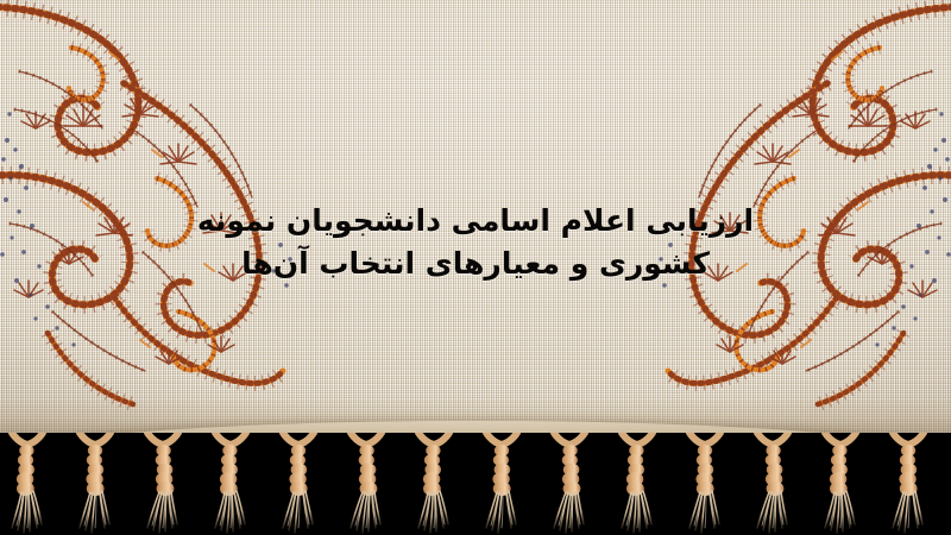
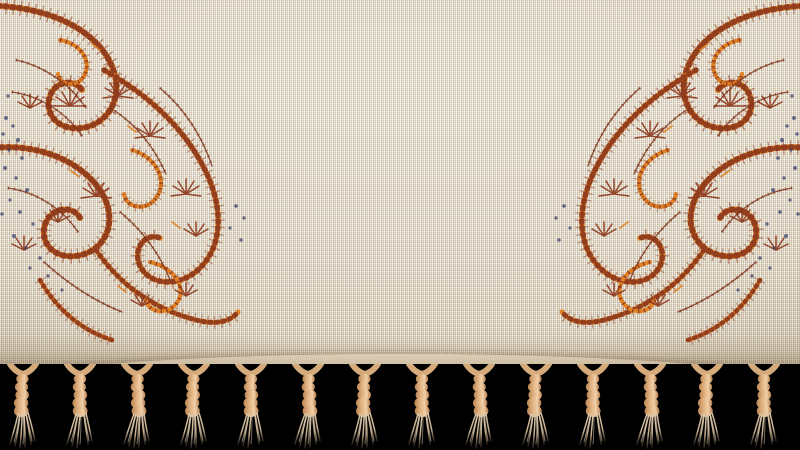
- ارزیابی اعلام اسامی دانشجویان نمونه
- کشوری و معیارهای انتخاب آن‌ها
